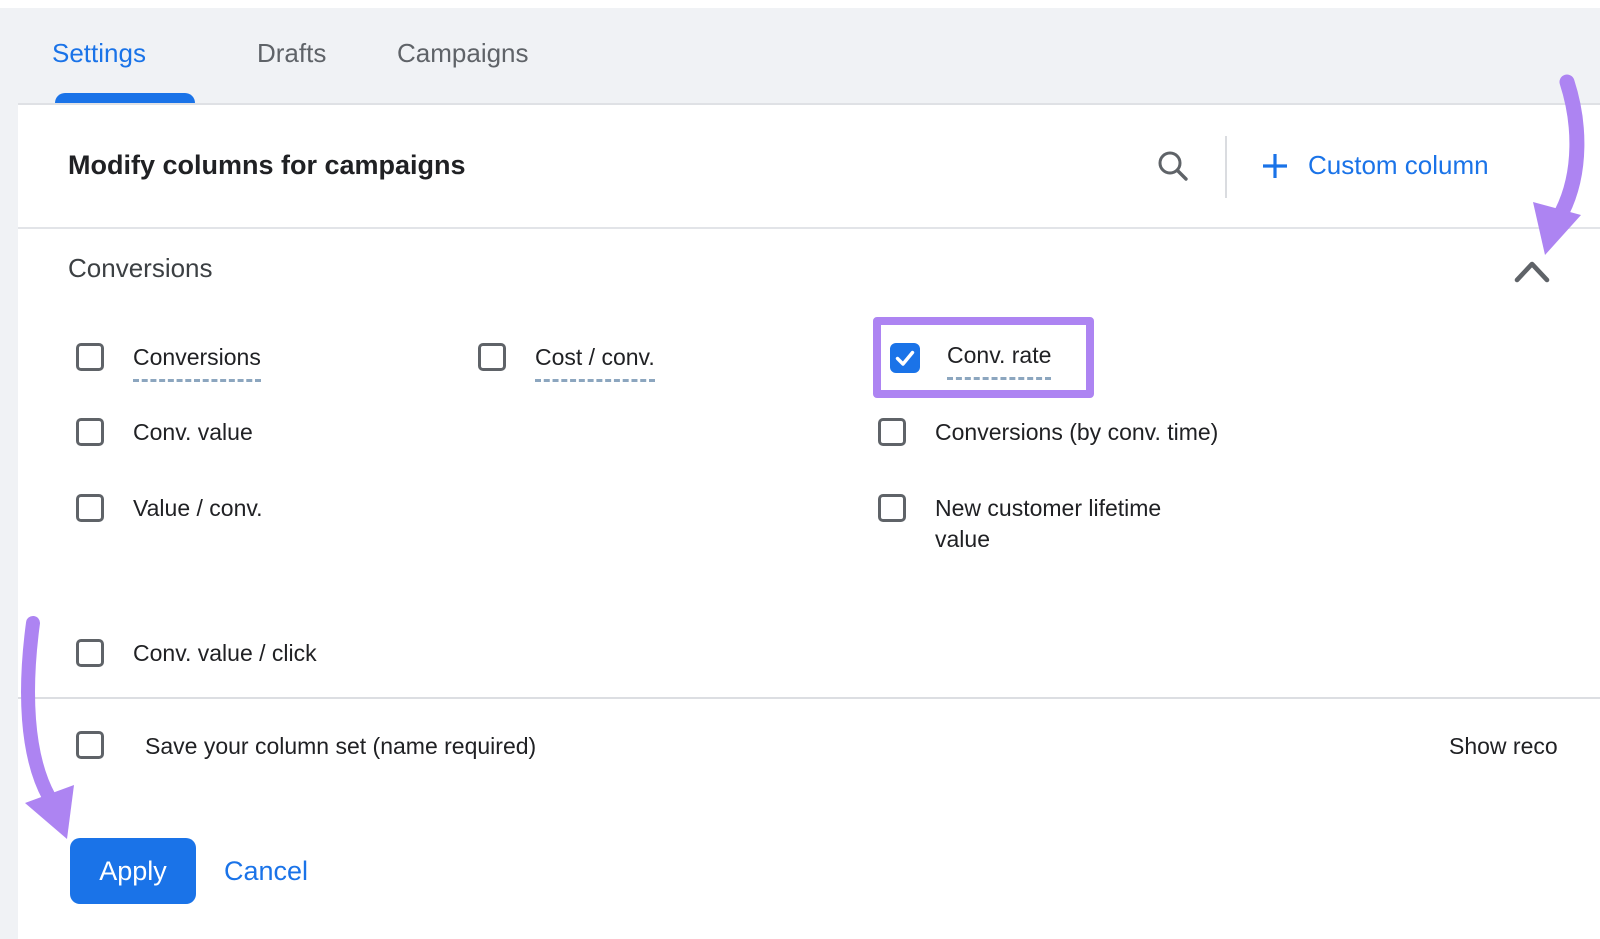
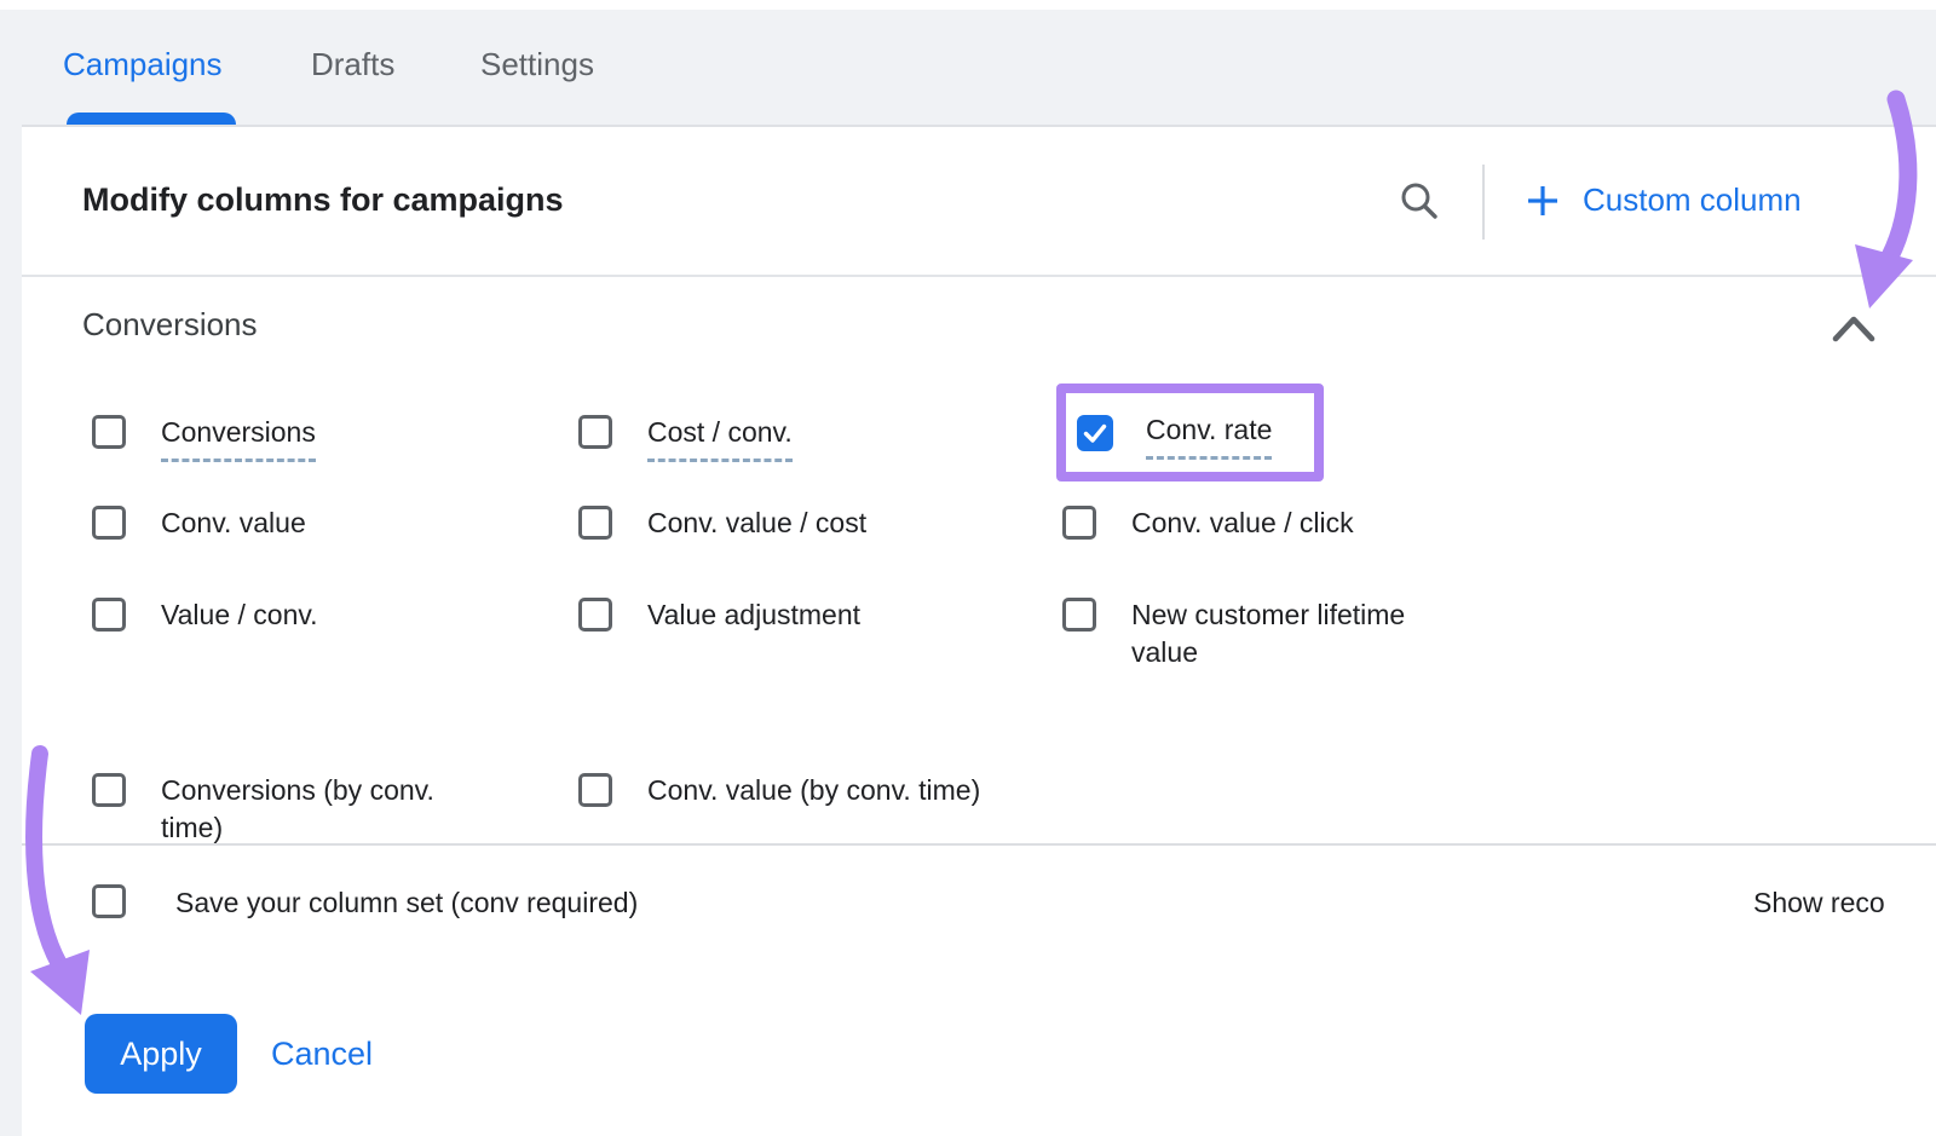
- Settings
+ Campaigns
  Drafts
- Campaigns
+ Settings
  Modify columns for campaigns
  Custom column
  Conversions
  Conversions
  Cost / conv.
  Conv. rate
  Conv. value
+ Conv. value / cost
- Conversions (by conv. time)
+ Conv. value / click
  Value / conv.
+ Value adjustment
  New customer lifetime value
- Conv. value / click
+ Conversions (by conv. time)
+ Conv. value (by conv. time)
- Save your column set (name required)
+ Save your column set (conv required)
  Show reco
  Apply
  Cancel
